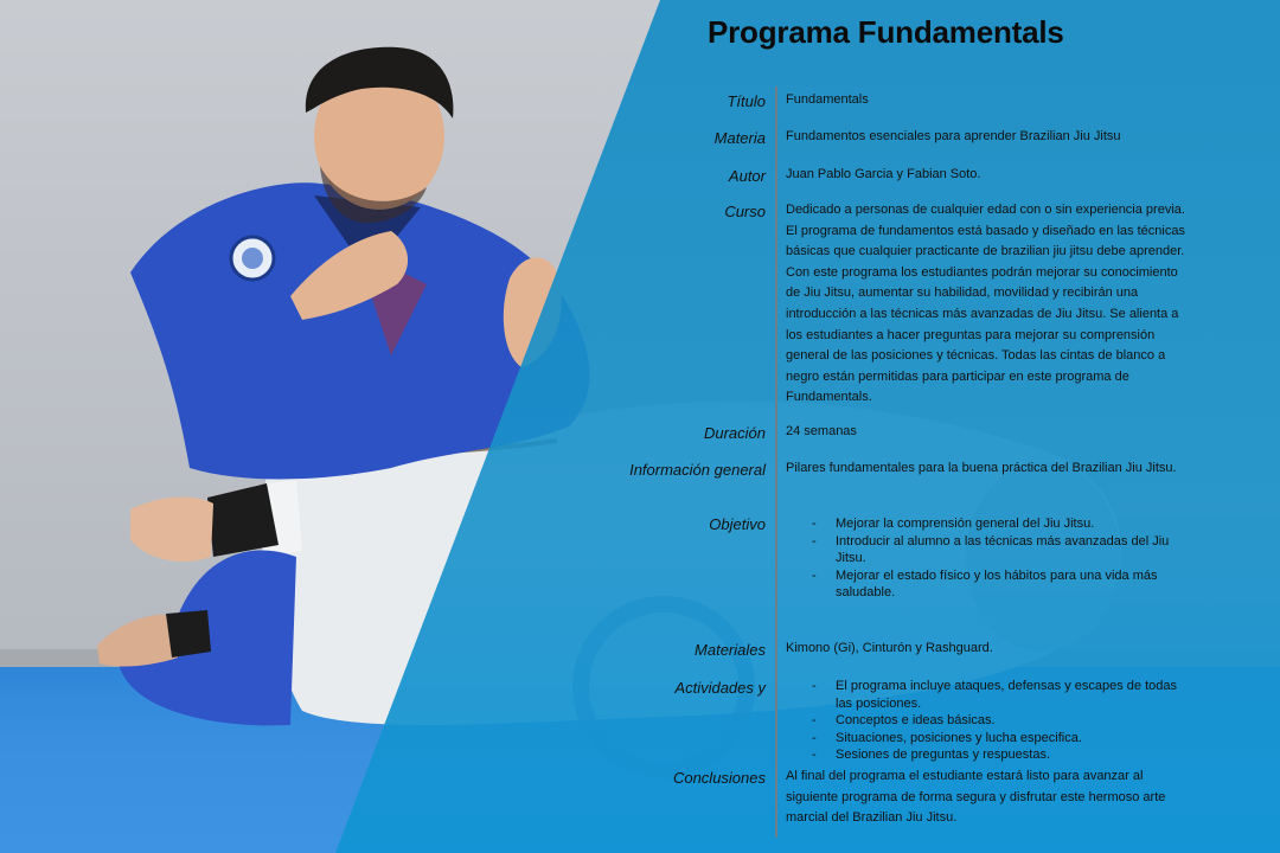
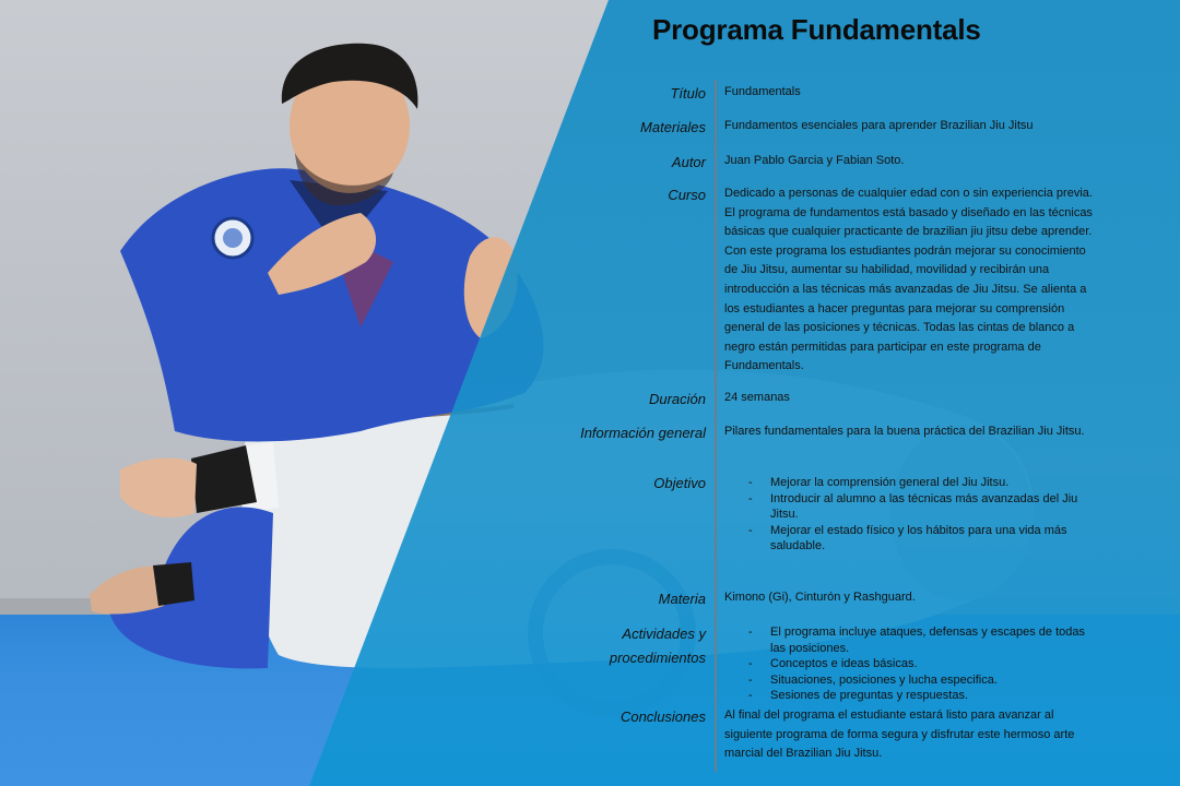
  Programa Fundamentals
  Título
  Fundamentals
- Materia
+ Materiales
  Fundamentos esenciales para aprender Brazilian Jiu Jitsu
  Autor
  Juan Pablo Garcia y Fabian Soto.
  Curso
  Dedicado a personas de cualquier edad con o sin experiencia previa. El programa de fundamentos está basado y diseñado en las técnicas básicas que cualquier practicante de brazilian jiu jitsu debe aprender. Con este programa los estudiantes podrán mejorar su conocimiento de Jiu Jitsu, aumentar su habilidad, movilidad y recibirán una introducción a las técnicas más avanzadas de Jiu Jitsu. Se alienta a los estudiantes a hacer preguntas para mejorar su comprensión general de las posiciones y técnicas. Todas las cintas de blanco a negro están permitidas para participar en este programa de Fundamentals.
  Duración
  24 semanas
  Información general
  Pilares fundamentales para la buena práctica del Brazilian Jiu Jitsu.
  Objetivo
  -
  Mejorar la comprensión general del Jiu Jitsu.
  -
  Introducir al alumno a las técnicas más avanzadas del Jiu Jitsu.
  -
  Mejorar el estado físico y los hábitos para una vida más saludable.
- Materiales
+ Materia
  Kimono (Gi), Cinturón y Rashguard.
  Actividades y
+ procedimientos
  -
  El programa incluye ataques, defensas y escapes de todas las posiciones.
  -
  Conceptos e ideas básicas.
  -
  Situaciones, posiciones y lucha especifica.
  -
  Sesiones de preguntas y respuestas.
  Conclusiones
  Al final del programa el estudiante estará listo para avanzar al siguiente programa de forma segura y disfrutar este hermoso arte marcial del Brazilian Jiu Jitsu.
